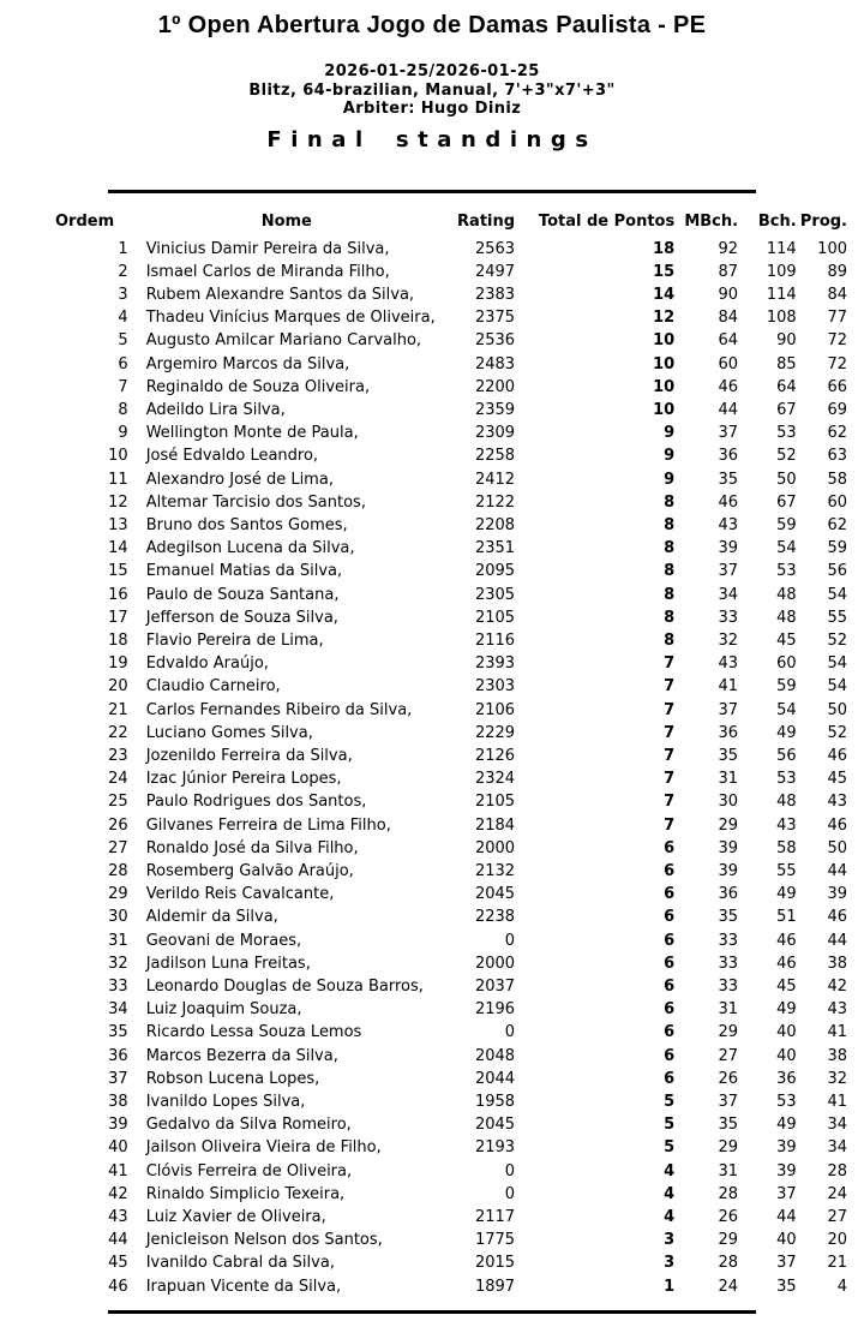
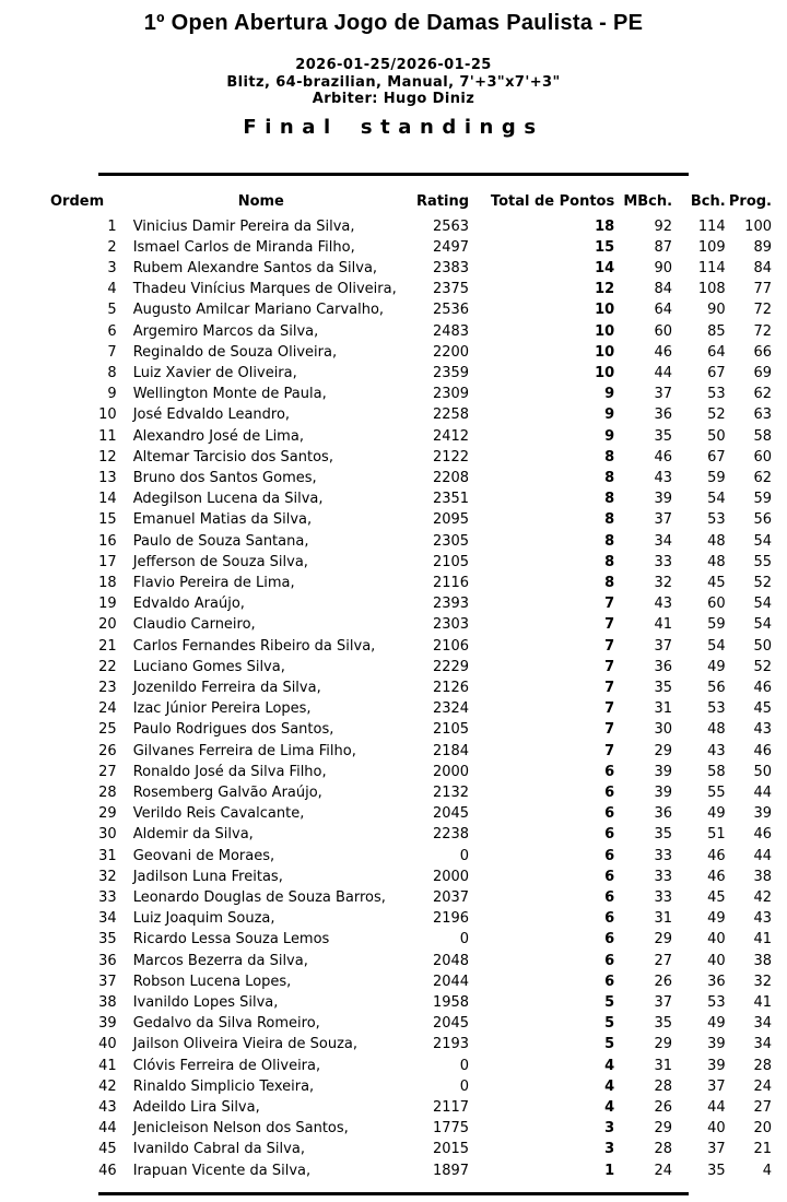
  1º Open Abertura Jogo de Damas Paulista - PE
  2026-01-25/2026-01-25
  Blitz, 64-brazilian, Manual, 7'+3"x7'+3"
  Arbiter: Hugo Diniz
  Final standings
  Ordem	Nome	Rating	Total de Pontos	MBch.	Bch.	Prog.
  1	Vinicius Damir Pereira da Silva,	2563	18	92	114	100
  2	Ismael Carlos de Miranda Filho,	2497	15	87	109	89
  3	Rubem Alexandre Santos da Silva,	2383	14	90	114	84
  4	Thadeu Vinícius Marques de Oliveira,	2375	12	84	108	77
  5	Augusto Amilcar Mariano Carvalho,	2536	10	64	90	72
  6	Argemiro Marcos da Silva,	2483	10	60	85	72
  7	Reginaldo de Souza Oliveira,	2200	10	46	64	66
- 8	Adeildo Lira Silva,	2359	10	44	67	69
+ 8	Luiz Xavier de Oliveira,	2359	10	44	67	69
  9	Wellington Monte de Paula,	2309	9	37	53	62
  10	José Edvaldo Leandro,	2258	9	36	52	63
  11	Alexandro José de Lima,	2412	9	35	50	58
  12	Altemar Tarcisio dos Santos,	2122	8	46	67	60
  13	Bruno dos Santos Gomes,	2208	8	43	59	62
  14	Adegilson Lucena da Silva,	2351	8	39	54	59
  15	Emanuel Matias da Silva,	2095	8	37	53	56
  16	Paulo de Souza Santana,	2305	8	34	48	54
  17	Jefferson de Souza Silva,	2105	8	33	48	55
  18	Flavio Pereira de Lima,	2116	8	32	45	52
  19	Edvaldo Araújo,	2393	7	43	60	54
  20	Claudio Carneiro,	2303	7	41	59	54
  21	Carlos Fernandes Ribeiro da Silva,	2106	7	37	54	50
  22	Luciano Gomes Silva,	2229	7	36	49	52
  23	Jozenildo Ferreira da Silva,	2126	7	35	56	46
  24	Izac Júnior Pereira Lopes,	2324	7	31	53	45
  25	Paulo Rodrigues dos Santos,	2105	7	30	48	43
  26	Gilvanes Ferreira de Lima Filho,	2184	7	29	43	46
  27	Ronaldo José da Silva Filho,	2000	6	39	58	50
  28	Rosemberg Galvão Araújo,	2132	6	39	55	44
  29	Verildo Reis Cavalcante,	2045	6	36	49	39
  30	Aldemir da Silva,	2238	6	35	51	46
  31	Geovani de Moraes,	0	6	33	46	44
  32	Jadilson Luna Freitas,	2000	6	33	46	38
  33	Leonardo Douglas de Souza Barros,	2037	6	33	45	42
  34	Luiz Joaquim Souza,	2196	6	31	49	43
  35	Ricardo Lessa Souza Lemos	0	6	29	40	41
  36	Marcos Bezerra da Silva,	2048	6	27	40	38
  37	Robson Lucena Lopes,	2044	6	26	36	32
  38	Ivanildo Lopes Silva,	1958	5	37	53	41
  39	Gedalvo da Silva Romeiro,	2045	5	35	49	34
- 40	Jailson Oliveira Vieira de Filho,	2193	5	29	39	34
+ 40	Jailson Oliveira Vieira de Souza,	2193	5	29	39	34
  41	Clóvis Ferreira de Oliveira,	0	4	31	39	28
  42	Rinaldo Simplicio Texeira,	0	4	28	37	24
- 43	Luiz Xavier de Oliveira,	2117	4	26	44	27
+ 43	Adeildo Lira Silva,	2117	4	26	44	27
  44	Jenicleison Nelson dos Santos,	1775	3	29	40	20
  45	Ivanildo Cabral da Silva,	2015	3	28	37	21
  46	Irapuan Vicente da Silva,	1897	1	24	35	4
